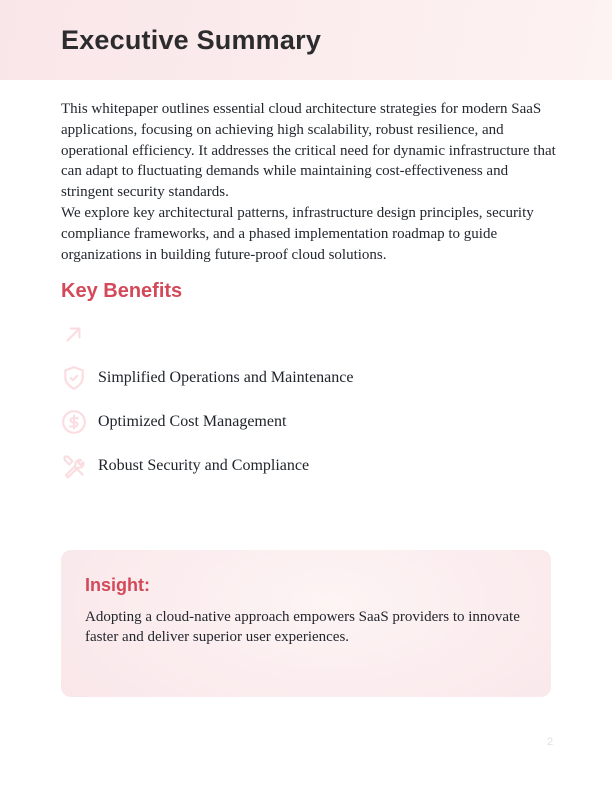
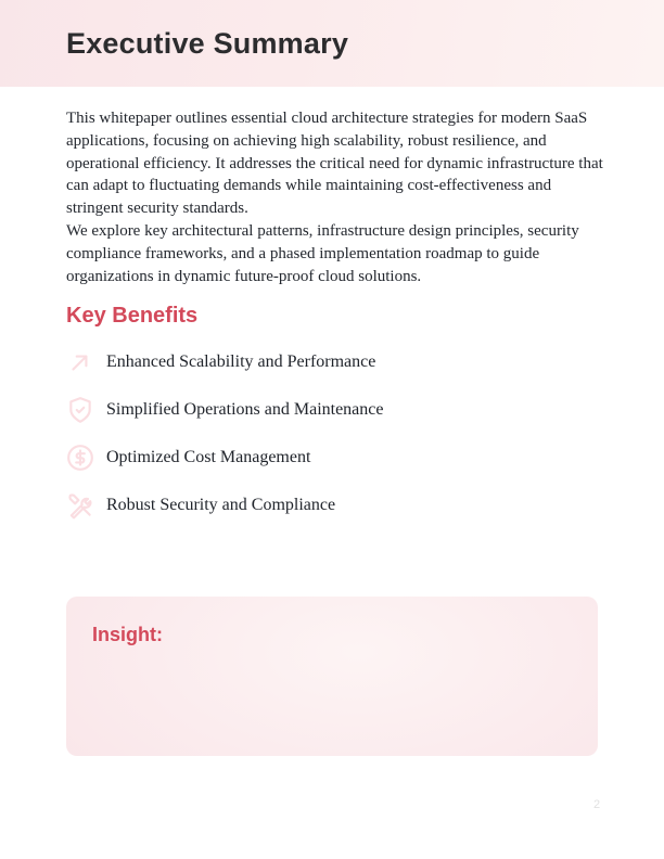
  Executive Summary
  This whitepaper outlines essential cloud architecture strategies for modern SaaS applications, focusing on achieving high scalability, robust resilience, and operational efficiency. It addresses the critical need for dynamic infrastructure that can adapt to fluctuating demands while maintaining cost-effectiveness and stringent security standards.
- We explore key architectural patterns, infrastructure design principles, security compliance frameworks, and a phased implementation roadmap to guide organizations in building future-proof cloud solutions.
+ We explore key architectural patterns, infrastructure design principles, security compliance frameworks, and a phased implementation roadmap to guide organizations in dynamic future-proof cloud solutions.
  Key Benefits
+ Enhanced Scalability and Performance
  Simplified Operations and Maintenance
  Optimized Cost Management
  Robust Security and Compliance
  Insight:
- Adopting a cloud-native approach empowers SaaS providers to innovate faster and deliver superior user experiences.
  2
